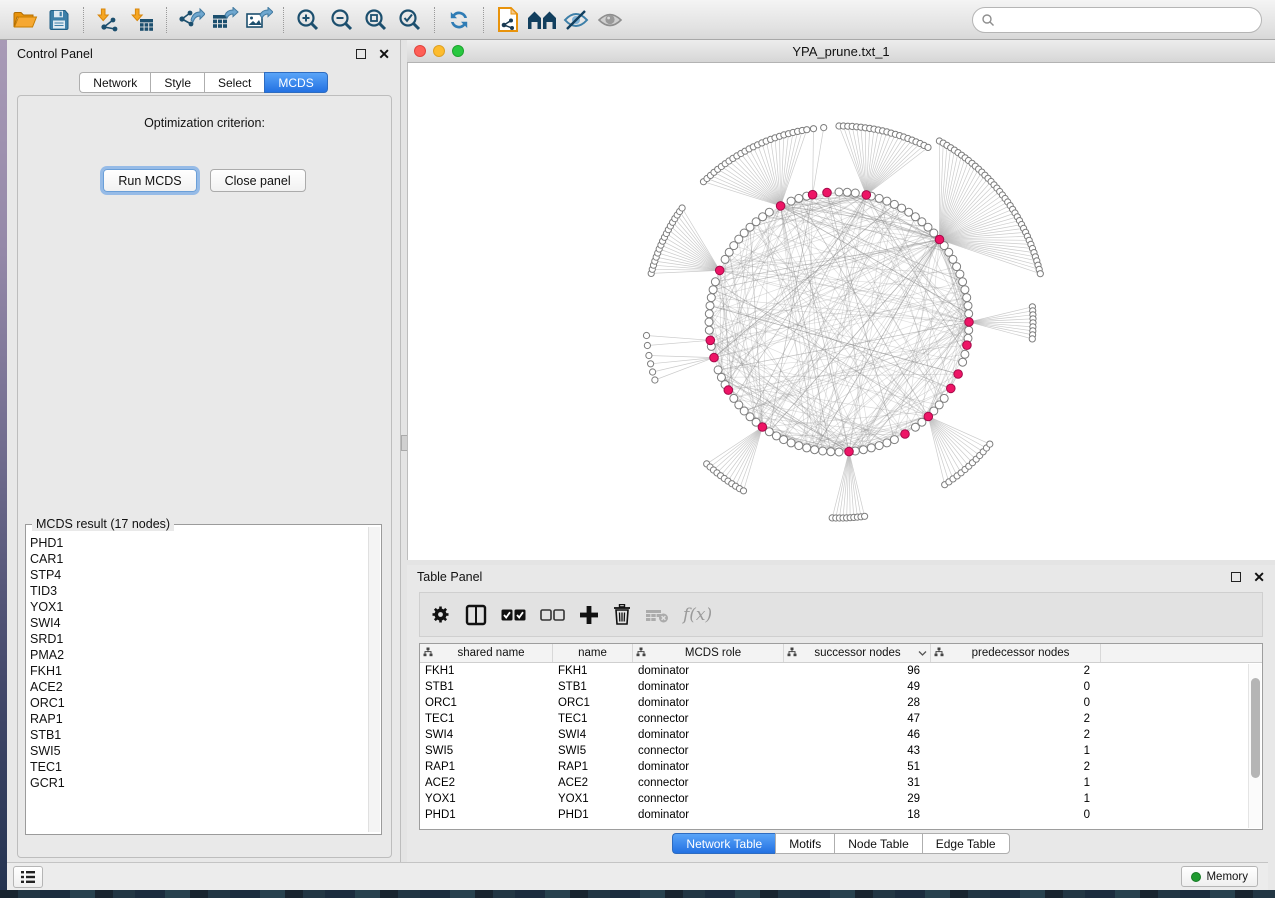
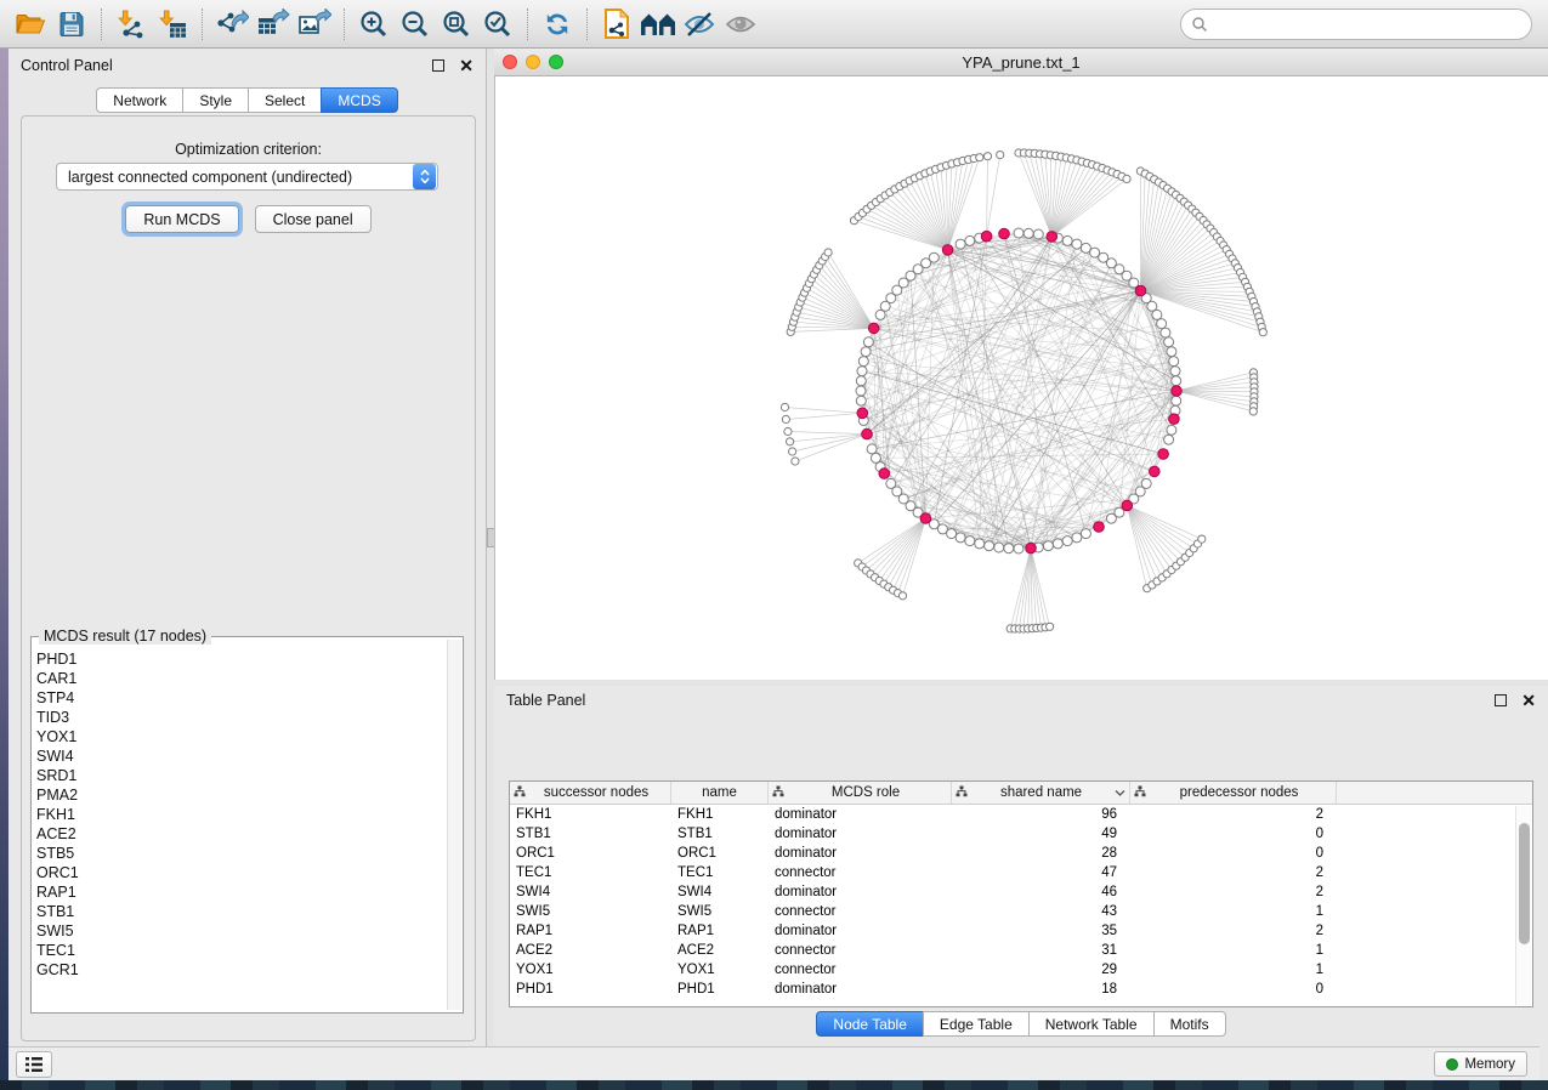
  Control Panel
  ✕
  Network
  Style
  Select
  MCDS
  Optimization criterion:
+ largest connected component (undirected)
  Run MCDS
  Close panel
  MCDS result (17 nodes)
  PHD1
  CAR1
  STP4
  TID3
  YOX1
  SWI4
  SRD1
  PMA2
  FKH1
  ACE2
+ STB5
  ORC1
  RAP1
  STB1
  SWI5
  TEC1
  GCR1
  YPA_prune.txt_1
  Table Panel
  ✕
- f(x)
- shared name
+ successor nodes
  name
  MCDS role
- successor nodes
+ shared name
  predecessor nodes
  FKH1
  FKH1
  dominator
  96
  2
  STB1
  STB1
  dominator
  49
  0
  ORC1
  ORC1
  dominator
  28
  0
  TEC1
  TEC1
  connector
  47
  2
  SWI4
  SWI4
  dominator
  46
  2
  SWI5
  SWI5
  connector
  43
  1
  RAP1
  RAP1
  dominator
- 51
+ 35
  2
  ACE2
  ACE2
  connector
  31
  1
  YOX1
  YOX1
  connector
  29
  1
  PHD1
  PHD1
  dominator
  18
  0
- Network Table
+ Node Table
- Motifs
+ Edge Table
- Node Table
+ Network Table
- Edge Table
+ Motifs
  Memory
